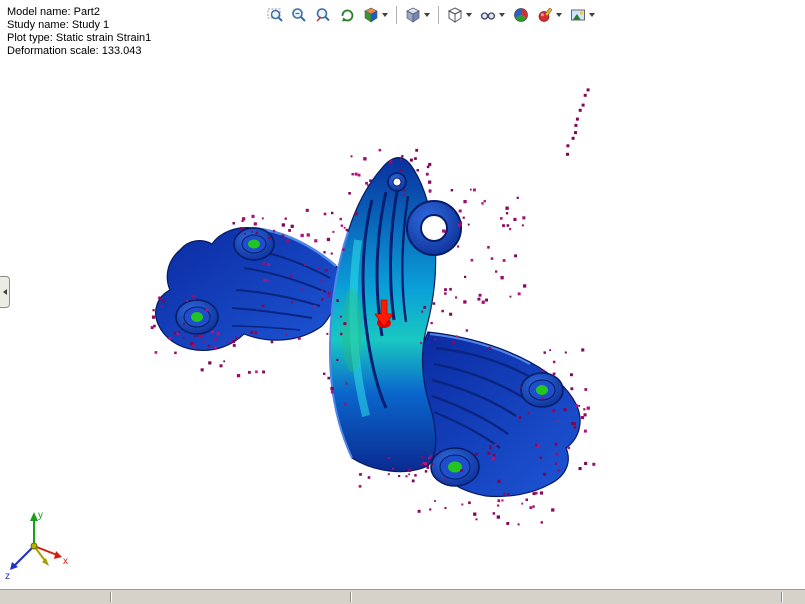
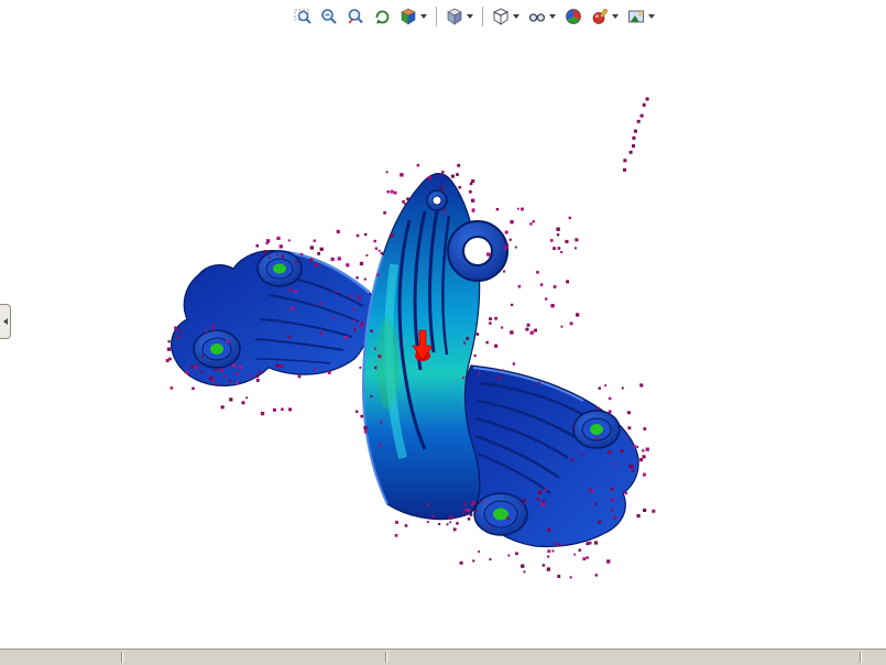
- Model name: Part2
- Study name: Study 1
- Plot type: Static strain Strain1
- Deformation scale: 133.043
- y
- x
- z
